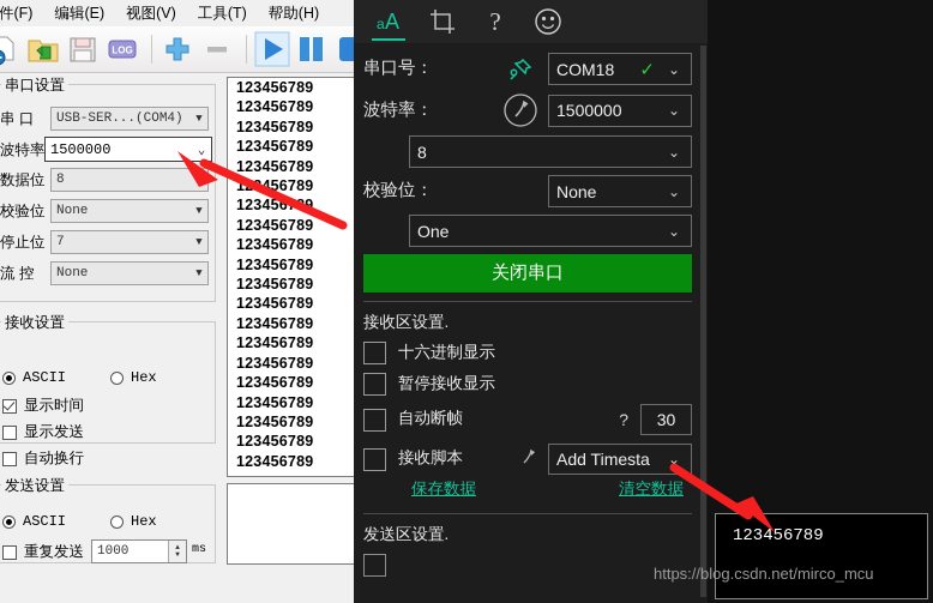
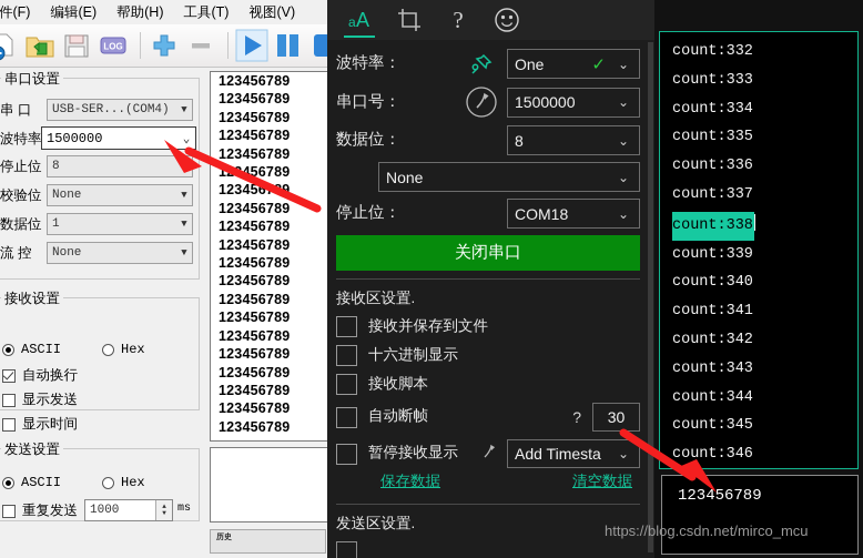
  件(F)
  编辑(E)
- 视图(V)
+ 帮助(H)
  工具(T)
- 帮助(H)
+ 视图(V)
  LOG
  串口设置
  串 口
  USB-SER...(COM4)
  ▼
  波特率
  1500000
  ⌄
- 数据位
+ 停止位
  8
  校验位
  None
  ▼
- 停止位
+ 数据位
- 7
+ 1
  ▼
  流 控
  None
  ▼
  接收设置
  ASCII
  Hex
- 显示时间
+ 自动换行
  显示发送
- 自动换行
+ 显示时间
  发送设置
  ASCII
  Hex
  重复发送
  1000
  ms
  123456789
  123456789
  123456789
  123456789
  123456789
  1456789
  1234569
  123456789
  123456789
  123456789
  123456789
  123456789
  123456789
  123456789
  123456789
  123456789
  123456789
  123456789
  123456789
  123456789
+ 历史
  a
  A
  ?
- 串口号：
+ 波特率：
- COM18
+ One
  ✓
  ⌄
- 波特率：
+ 串口号：
  1500000
  ⌄
+ 数据位：
  8
  ⌄
- 校验位：
  None
  ⌄
+ 停止位：
- One
+ COM18
  ⌄
  关闭串口
  接收区设置.
+ 接收并保存到文件
  十六进制显示
- 暂停接收显示
+ 接收脚本
  自动断帧
  ?
  30
- 接收脚本
+ 暂停接收显示
  Add Timesta
  ⌄
  保存数据
  清空数据
  发送区设置.
+ count:332
+ count:333
+ count:334
+ count:335
+ count:336
+ count:337
+ count:338
+ count:339
+ count:340
+ count:341
+ count:342
+ count:343
+ count:344
+ count:345
+ count:346
  123456789
  https://blog.csdn.net/mirco_mcu
